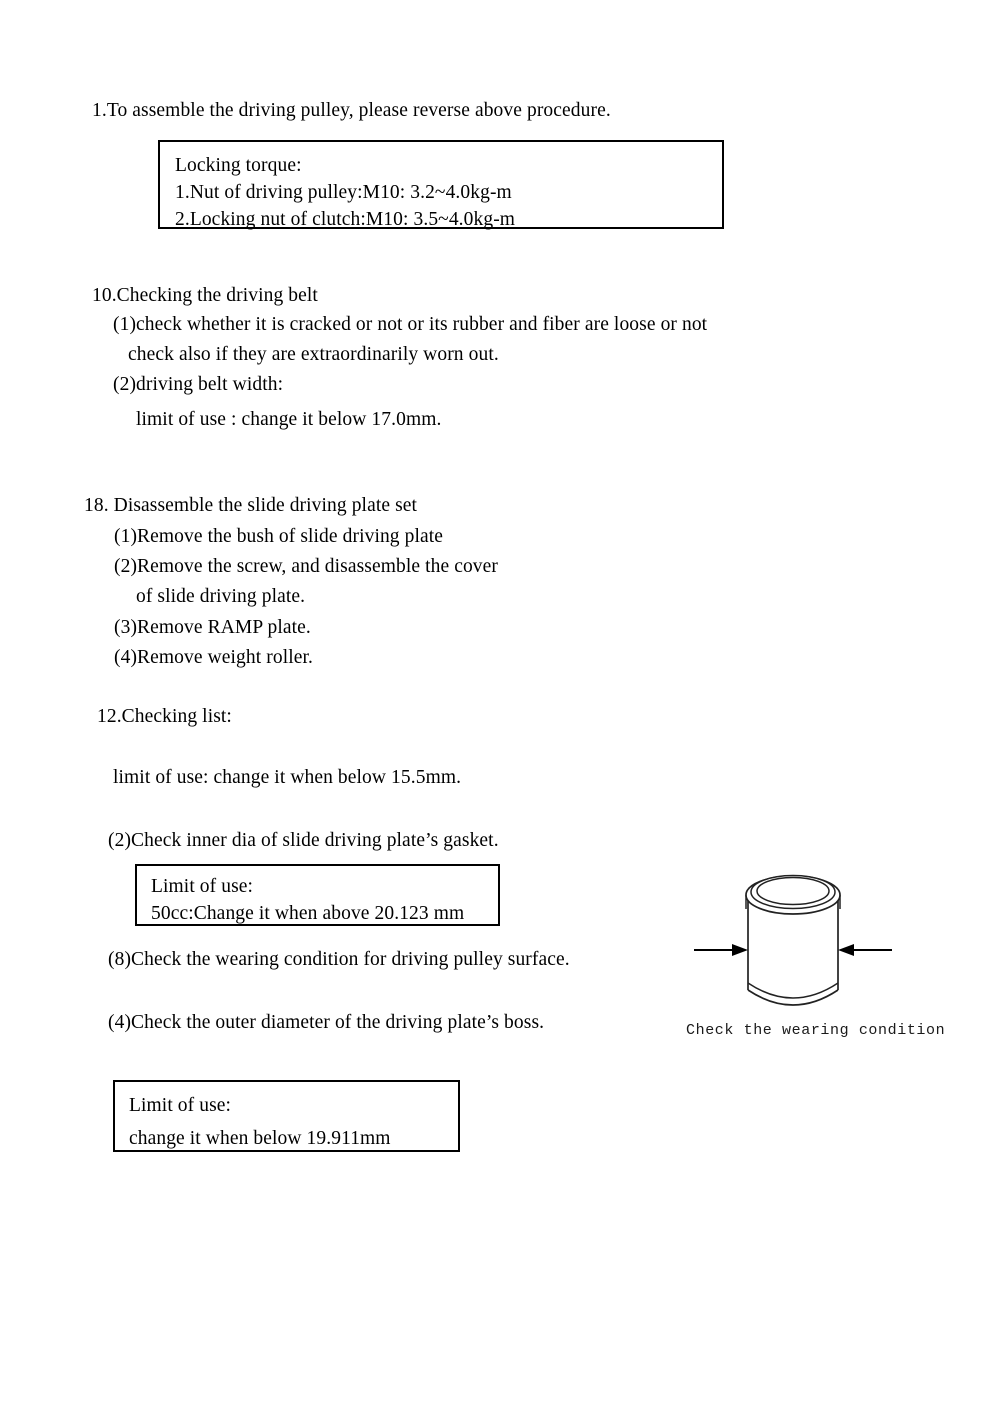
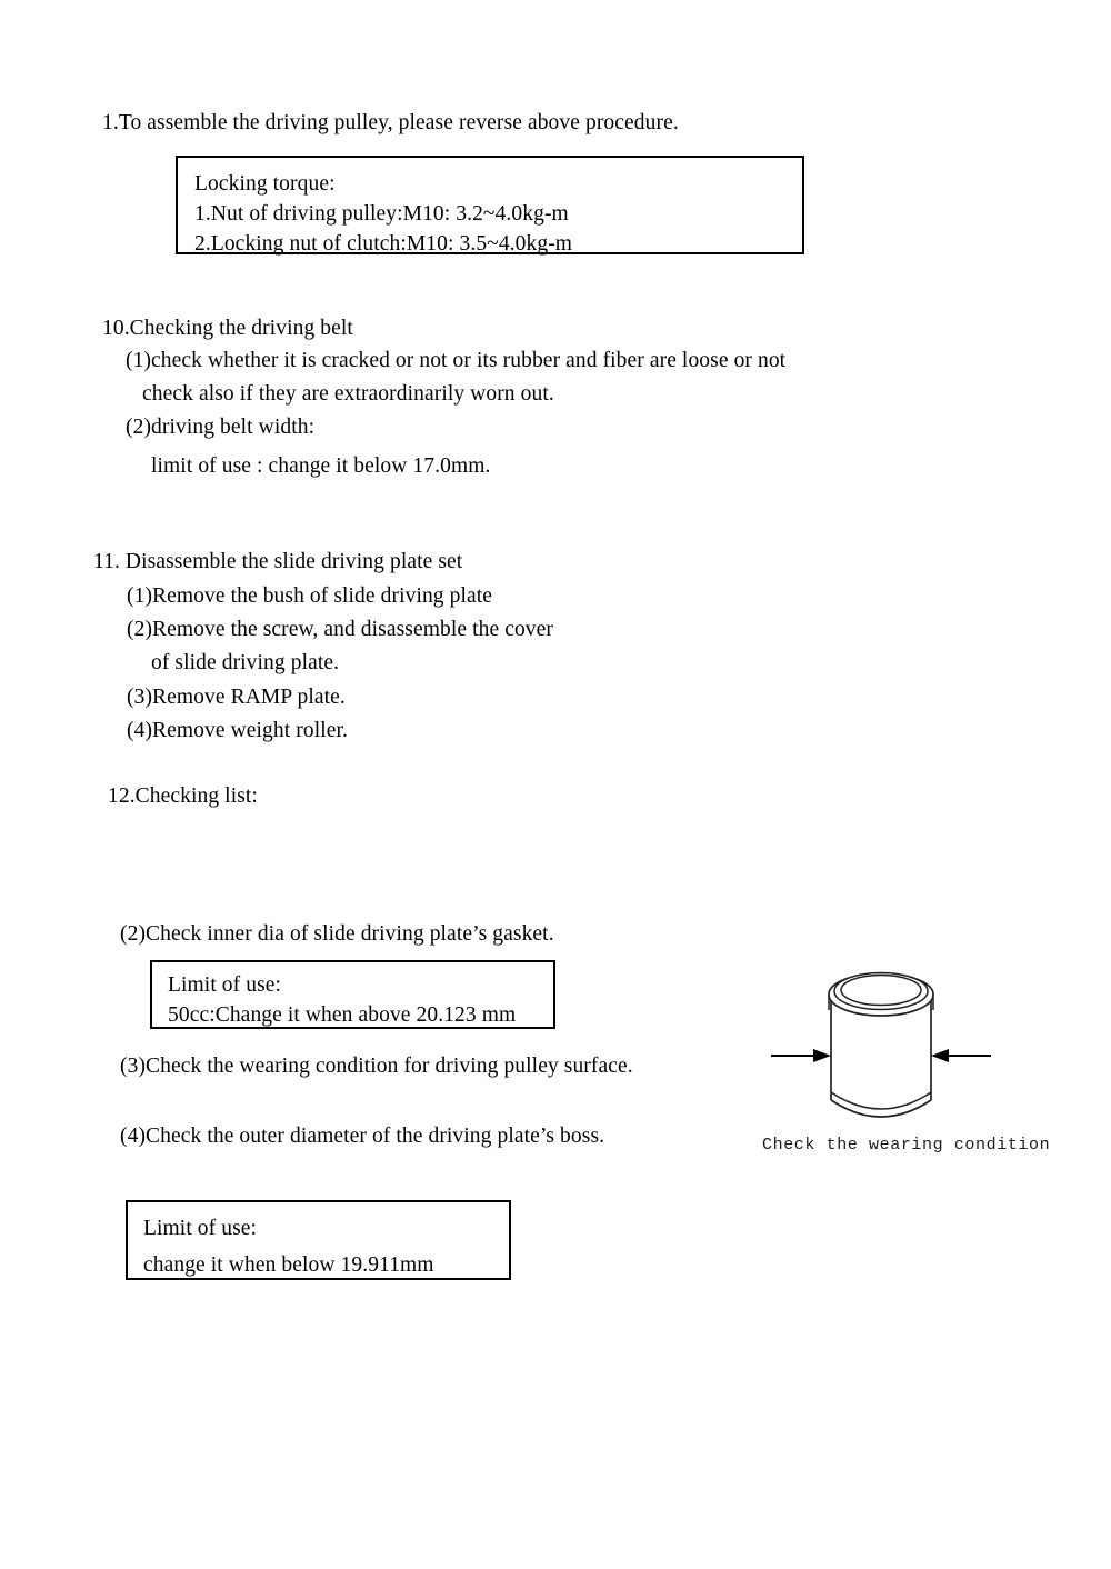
  1.To assemble the driving pulley, please reverse above procedure.
  Locking torque:
  1.Nut of driving pulley:M10: 3.2~4.0kg-m
  2.Locking nut of clutch:M10: 3.5~4.0kg-m
  10.Checking the driving belt
  (1)check whether it is cracked or not or its rubber and fiber are loose or not
  check also if they are extraordinarily worn out.
  (2)driving belt width:
  limit of use : change it below 17.0mm.
- 18. Disassemble the slide driving plate set
+ 11. Disassemble the slide driving plate set
  (1)Remove the bush of slide driving plate
  (2)Remove the screw, and disassemble the cover
  of slide driving plate.
  (3)Remove RAMP plate.
  (4)Remove weight roller.
  12.Checking list:
- limit of use: change it when below 15.5mm.
  (2)Check inner dia of slide driving plate’s gasket.
  Limit of use:
  50cc:Change it when above 20.123 mm
- (8)Check the wearing condition for driving pulley surface.
+ (3)Check the wearing condition for driving pulley surface.
  (4)Check the outer diameter of the driving plate’s boss.
  Limit of use:
  change it when below 19.911mm
  Check the wearing condition
